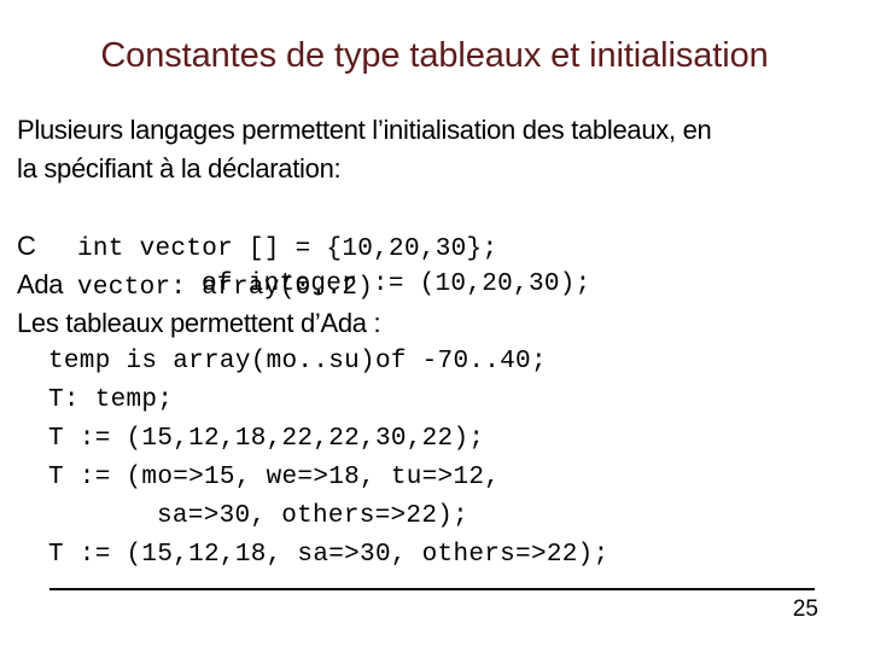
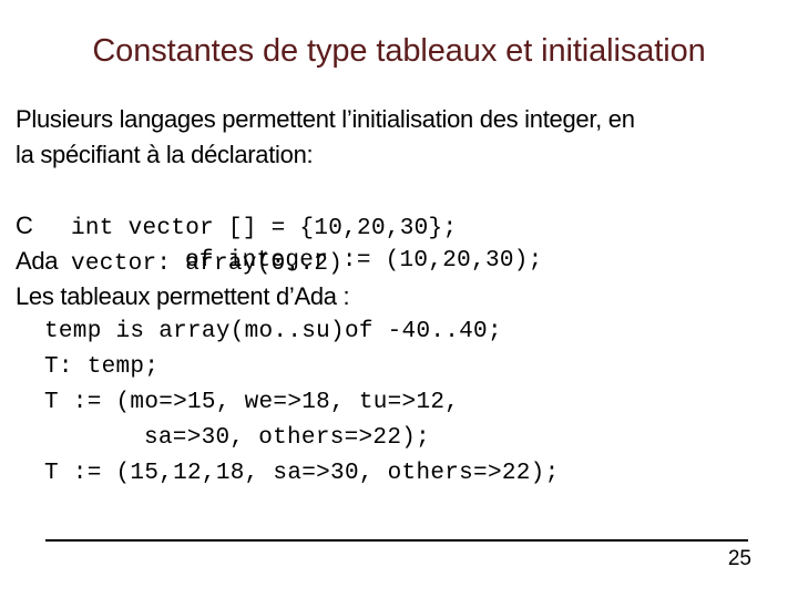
  Constantes de type tableaux et initialisation
- Plusieurs langages permettent l’initialisation des tableaux, en
+ Plusieurs langages permettent l’initialisation des integer, en
  la spécifiant à la déclaration:
  C int vector [] = {10,20,30};
  Ada vector: array(0..2)
  of integer := (10,20,30);
  Les tableaux permettent d’Ada :
- temp is array(mo..su)of -70..40;
+ temp is array(mo..su)of -40..40;
  T: temp;
- T := (15,12,18,22,22,30,22);
  T := (mo=>15, we=>18, tu=>12,
  sa=>30, others=>22);
  T := (15,12,18, sa=>30, others=>22);
  25
